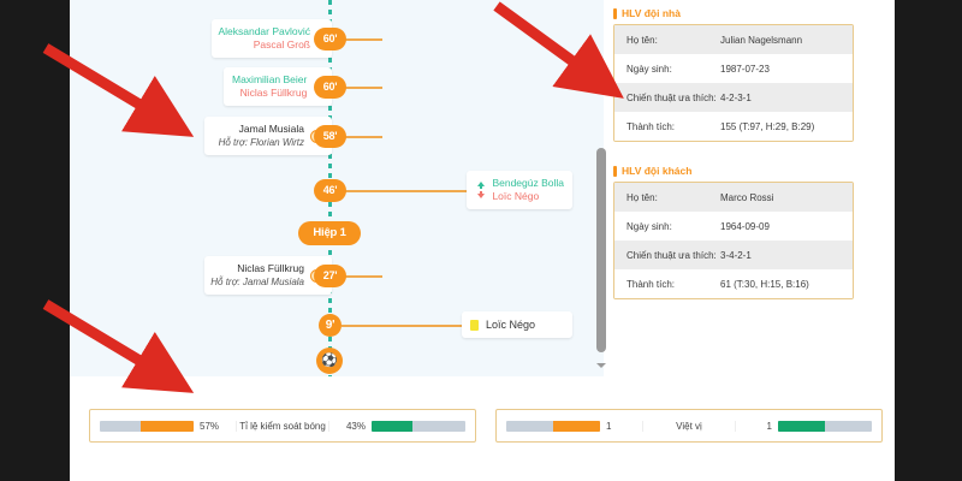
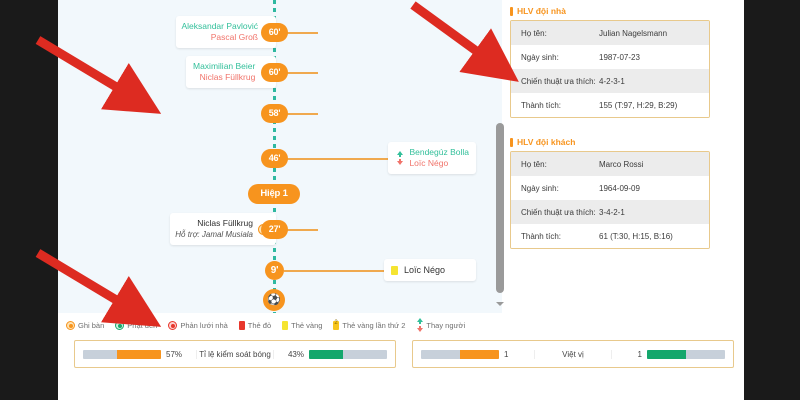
  60'
  Aleksandar Pavlović
  Pascal Groß
  60'
  Maximilian Beier
  Niclas Füllkrug
  58'
- Jamal Musiala
- Hỗ trợ: Florian Wirtz
  46'
  Bendegúz Bolla
  Loïc Négo
  Hiệp 1
  27'
  Niclas Füllkrug
  Hỗ trợ: Jamal Musiala
  9'
  Loïc Négo
  ⚽
  HLV đội nhà
  Họ tên:
  Julian Nagelsmann
  Ngày sinh:
  1987-07-23
  Chiến thuật ưa thích:
  4-2-3-1
  Thành tích:
  155 (T:97, H:29, B:29)
  HLV đội khách
  Họ tên:
  Marco Rossi
  Ngày sinh:
  1964-09-09
  Chiến thuật ưa thích:
  3-4-2-1
  Thành tích:
  61 (T:30, H:15, B:16)
+ Ghi bàn
+ Phạt đền
+ Phản lưới nhà
+ Thẻ đỏ
+ Thẻ vàng
+ Thẻ vàng lần thứ 2
+ Thay người
  57%
  Tỉ lệ kiểm soát bóng
  43%
  1
  Việt vị
  1
